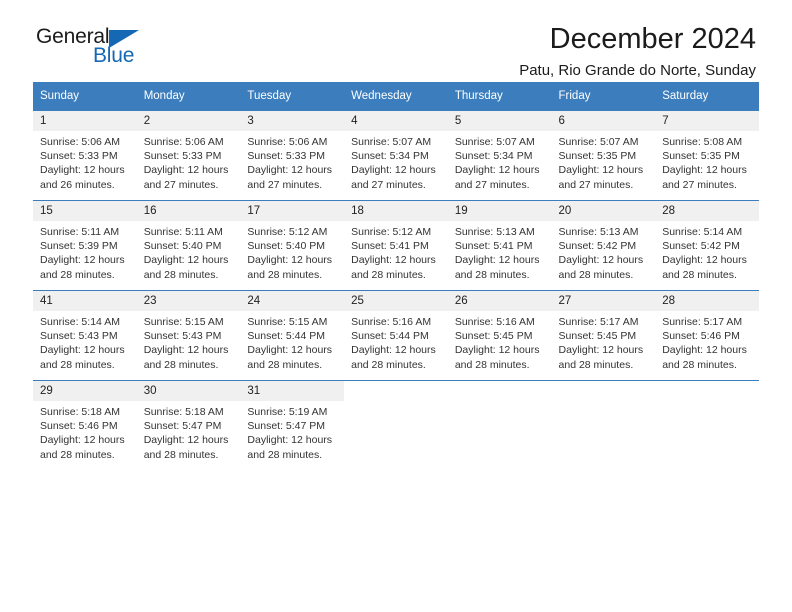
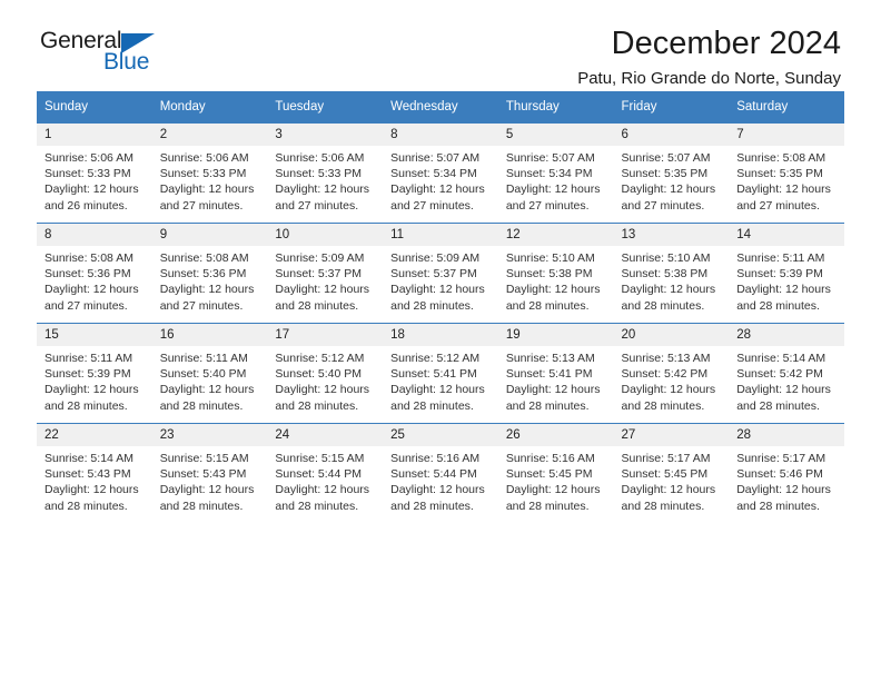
  General
  Blue
  December 2024
  Patu, Rio Grande do Norte, Sunday
  Sunday	Monday	Tuesday	Wednesday	Thursday	Friday	Saturday
- 1Sunrise: 5:06 AMSunset: 5:33 PMDaylight: 12 hoursand 26 minutes.	2Sunrise: 5:06 AMSunset: 5:33 PMDaylight: 12 hoursand 27 minutes.	3Sunrise: 5:06 AMSunset: 5:33 PMDaylight: 12 hoursand 27 minutes.	4Sunrise: 5:07 AMSunset: 5:34 PMDaylight: 12 hoursand 27 minutes.	5Sunrise: 5:07 AMSunset: 5:34 PMDaylight: 12 hoursand 27 minutes.	6Sunrise: 5:07 AMSunset: 5:35 PMDaylight: 12 hoursand 27 minutes.	7Sunrise: 5:08 AMSunset: 5:35 PMDaylight: 12 hoursand 27 minutes.
+ 1Sunrise: 5:06 AMSunset: 5:33 PMDaylight: 12 hoursand 26 minutes.	2Sunrise: 5:06 AMSunset: 5:33 PMDaylight: 12 hoursand 27 minutes.	3Sunrise: 5:06 AMSunset: 5:33 PMDaylight: 12 hoursand 27 minutes.	8Sunrise: 5:07 AMSunset: 5:34 PMDaylight: 12 hoursand 27 minutes.	5Sunrise: 5:07 AMSunset: 5:34 PMDaylight: 12 hoursand 27 minutes.	6Sunrise: 5:07 AMSunset: 5:35 PMDaylight: 12 hoursand 27 minutes.	7Sunrise: 5:08 AMSunset: 5:35 PMDaylight: 12 hoursand 27 minutes.
+ 8Sunrise: 5:08 AMSunset: 5:36 PMDaylight: 12 hoursand 27 minutes.	9Sunrise: 5:08 AMSunset: 5:36 PMDaylight: 12 hoursand 27 minutes.	10Sunrise: 5:09 AMSunset: 5:37 PMDaylight: 12 hoursand 28 minutes.	11Sunrise: 5:09 AMSunset: 5:37 PMDaylight: 12 hoursand 28 minutes.	12Sunrise: 5:10 AMSunset: 5:38 PMDaylight: 12 hoursand 28 minutes.	13Sunrise: 5:10 AMSunset: 5:38 PMDaylight: 12 hoursand 28 minutes.	14Sunrise: 5:11 AMSunset: 5:39 PMDaylight: 12 hoursand 28 minutes.
  15Sunrise: 5:11 AMSunset: 5:39 PMDaylight: 12 hoursand 28 minutes.	16Sunrise: 5:11 AMSunset: 5:40 PMDaylight: 12 hoursand 28 minutes.	17Sunrise: 5:12 AMSunset: 5:40 PMDaylight: 12 hoursand 28 minutes.	18Sunrise: 5:12 AMSunset: 5:41 PMDaylight: 12 hoursand 28 minutes.	19Sunrise: 5:13 AMSunset: 5:41 PMDaylight: 12 hoursand 28 minutes.	20Sunrise: 5:13 AMSunset: 5:42 PMDaylight: 12 hoursand 28 minutes.	28Sunrise: 5:14 AMSunset: 5:42 PMDaylight: 12 hoursand 28 minutes.
- 41Sunrise: 5:14 AMSunset: 5:43 PMDaylight: 12 hoursand 28 minutes.	23Sunrise: 5:15 AMSunset: 5:43 PMDaylight: 12 hoursand 28 minutes.	24Sunrise: 5:15 AMSunset: 5:44 PMDaylight: 12 hoursand 28 minutes.	25Sunrise: 5:16 AMSunset: 5:44 PMDaylight: 12 hoursand 28 minutes.	26Sunrise: 5:16 AMSunset: 5:45 PMDaylight: 12 hoursand 28 minutes.	27Sunrise: 5:17 AMSunset: 5:45 PMDaylight: 12 hoursand 28 minutes.	28Sunrise: 5:17 AMSunset: 5:46 PMDaylight: 12 hoursand 28 minutes.
+ 22Sunrise: 5:14 AMSunset: 5:43 PMDaylight: 12 hoursand 28 minutes.	23Sunrise: 5:15 AMSunset: 5:43 PMDaylight: 12 hoursand 28 minutes.	24Sunrise: 5:15 AMSunset: 5:44 PMDaylight: 12 hoursand 28 minutes.	25Sunrise: 5:16 AMSunset: 5:44 PMDaylight: 12 hoursand 28 minutes.	26Sunrise: 5:16 AMSunset: 5:45 PMDaylight: 12 hoursand 28 minutes.	27Sunrise: 5:17 AMSunset: 5:45 PMDaylight: 12 hoursand 28 minutes.	28Sunrise: 5:17 AMSunset: 5:46 PMDaylight: 12 hoursand 28 minutes.
- 29Sunrise: 5:18 AMSunset: 5:46 PMDaylight: 12 hoursand 28 minutes.	30Sunrise: 5:18 AMSunset: 5:47 PMDaylight: 12 hoursand 28 minutes.	31Sunrise: 5:19 AMSunset: 5:47 PMDaylight: 12 hoursand 28 minutes.
